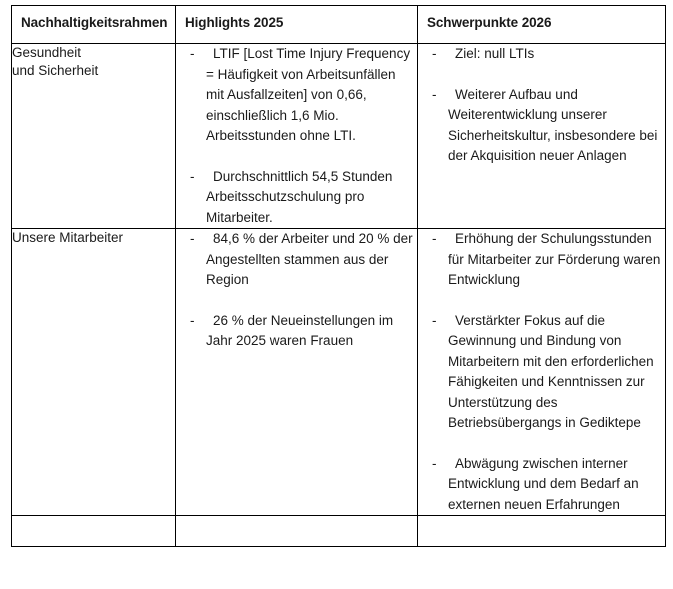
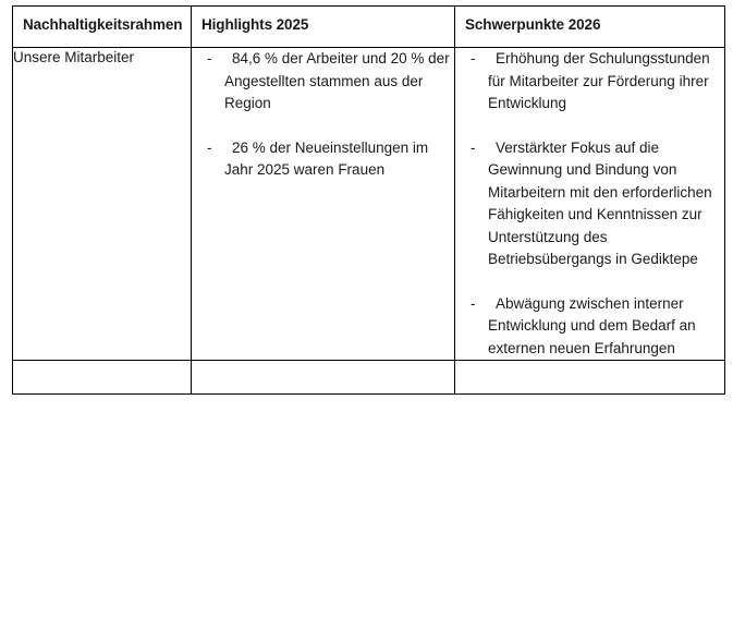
  Nachhaltigkeitsrahmen	Highlights 2025	Schwerpunkte 2026
- Gesundheit und Sicherheit	- LTIF [Lost Time Injury Frequency = Häufigkeit von Arbeitsunfällen mit Ausfallzeiten] von 0,66, einschließlich 1,6 Mio. Arbeitsstunden ohne LTI. - Durchschnittlich 54,5 Stunden Arbeitsschutzschulung pro Mitarbeiter.	- Ziel: null LTIs - Weiterer Aufbau und Weiterentwicklung unserer Sicherheitskultur, insbesondere bei der Akquisition neuer Anlagen
- Unsere Mitarbeiter	- 84,6 % der Arbeiter und 20 % der Angestellten stammen aus der Region - 26 % der Neueinstellungen im Jahr 2025 waren Frauen	- Erhöhung der Schulungsstunden für Mitarbeiter zur Förderung waren Entwicklung - Verstärkter Fokus auf die Gewinnung und Bindung von Mitarbeitern mit den erforderlichen Fähigkeiten und Kenntnissen zur Unterstützung des Betriebsübergangs in Gediktepe - Abwägung zwischen interner Entwicklung und dem Bedarf an externen neuen Erfahrungen
+ Unsere Mitarbeiter	- 84,6 % der Arbeiter und 20 % der Angestellten stammen aus der Region - 26 % der Neueinstellungen im Jahr 2025 waren Frauen	- Erhöhung der Schulungsstunden für Mitarbeiter zur Förderung ihrer Entwicklung - Verstärkter Fokus auf die Gewinnung und Bindung von Mitarbeitern mit den erforderlichen Fähigkeiten und Kenntnissen zur Unterstützung des Betriebsübergangs in Gediktepe - Abwägung zwischen interner Entwicklung und dem Bedarf an externen neuen Erfahrungen
